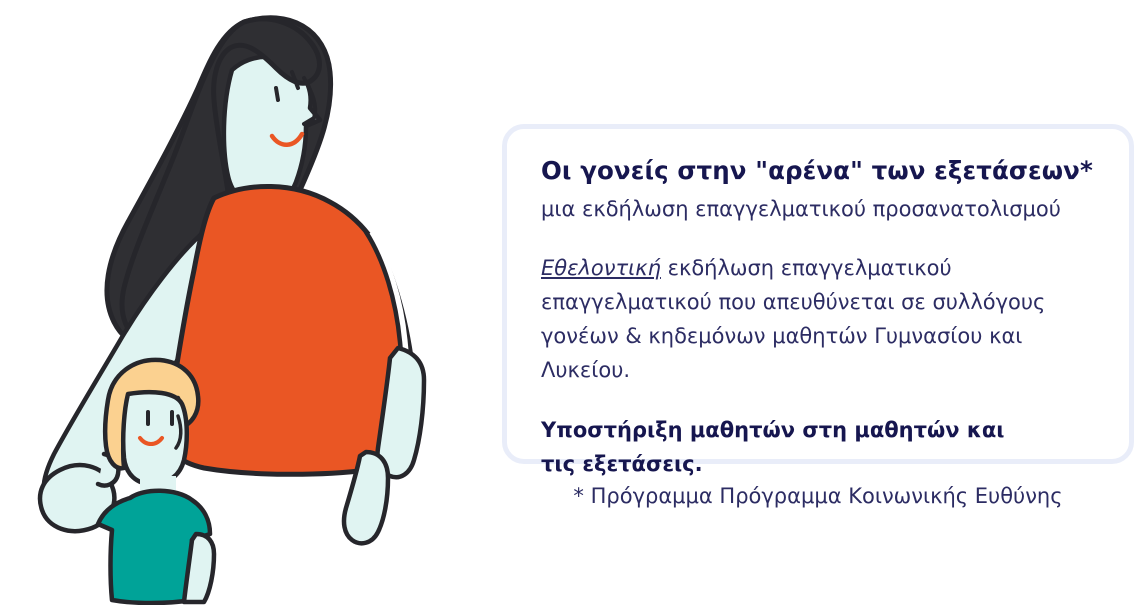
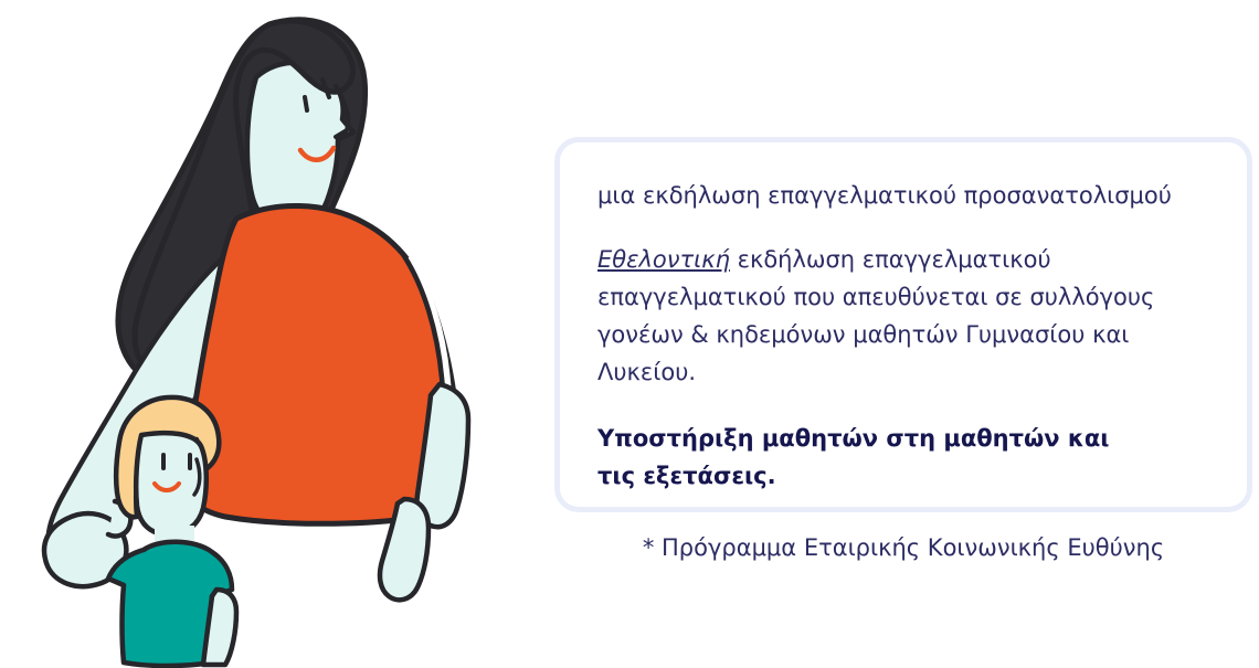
- Οι γονείς στην "αρένα" των εξετάσεων*
  μια εκδήλωση επαγγελματικού προσανατολισμού
  Εθελοντική εκδήλωση επαγγελματικού επαγγελματικού που απευθύνεται σε συλλόγους γονέων & κηδεμόνων μαθητών Γυμνασίου και Λυκείου.
  Υποστήριξη μαθητών στη μαθητών και τις εξετάσεις.
- * Πρόγραμμα Πρόγραμμα Κοινωνικής Ευθύνης
+ * Πρόγραμμα Εταιρικής Κοινωνικής Ευθύνης
